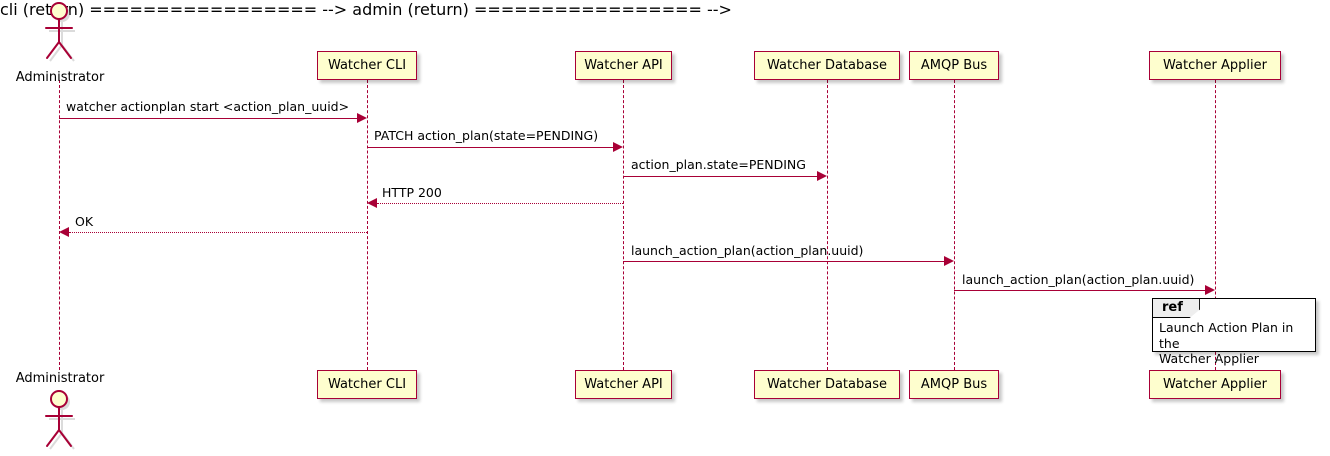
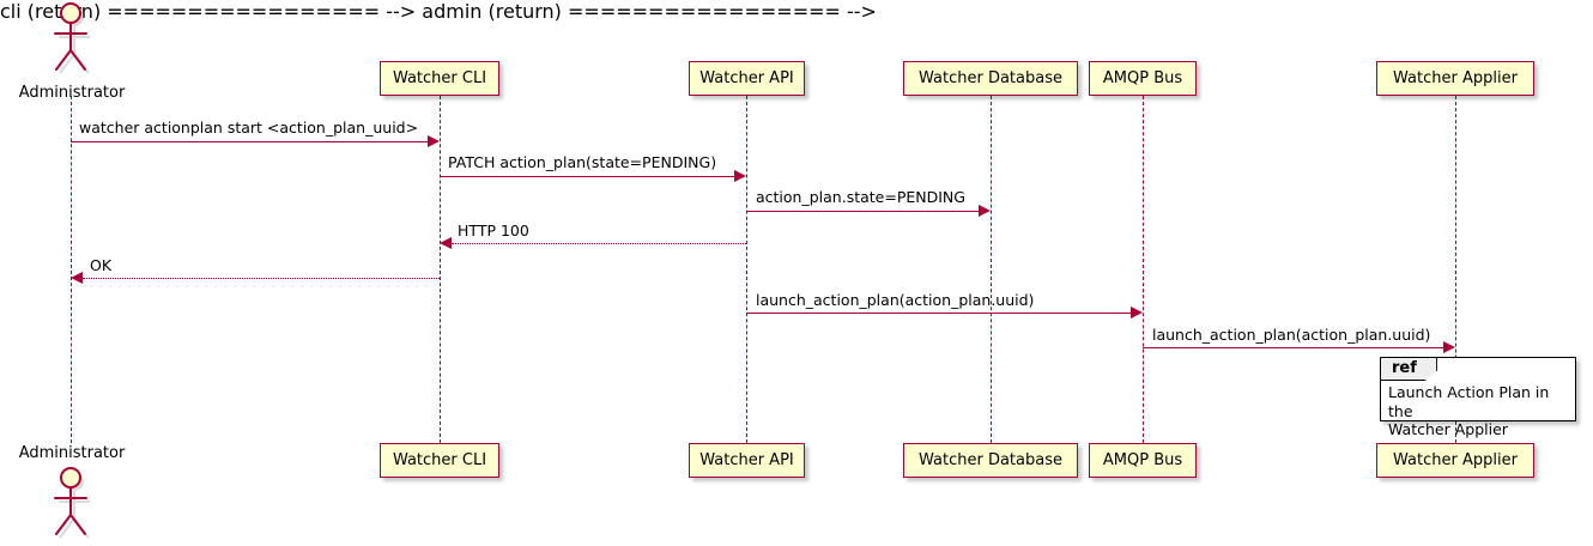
  Administrator
  Administrator
  Watcher CLI
  Watcher API
  Watcher Database
  AMQP Bus
  Watcher Applier
  Watcher CLI
  Watcher API
  Watcher Database
  AMQP Bus
  Watcher Applier
  watcher actionplan start <action_plan_uuid>
  PATCH action_plan(state=PENDING)
  action_plan.state=PENDING
  cli (return) ================= -->
- HTTP 200
+ HTTP 100
  admin (return) ================= -->
  OK
  launch_action_plan(action_plan.uuid)
  launch_action_plan(action_plan.uuid)
  ref
  Launch Action Plan in the
  Watcher Applier
